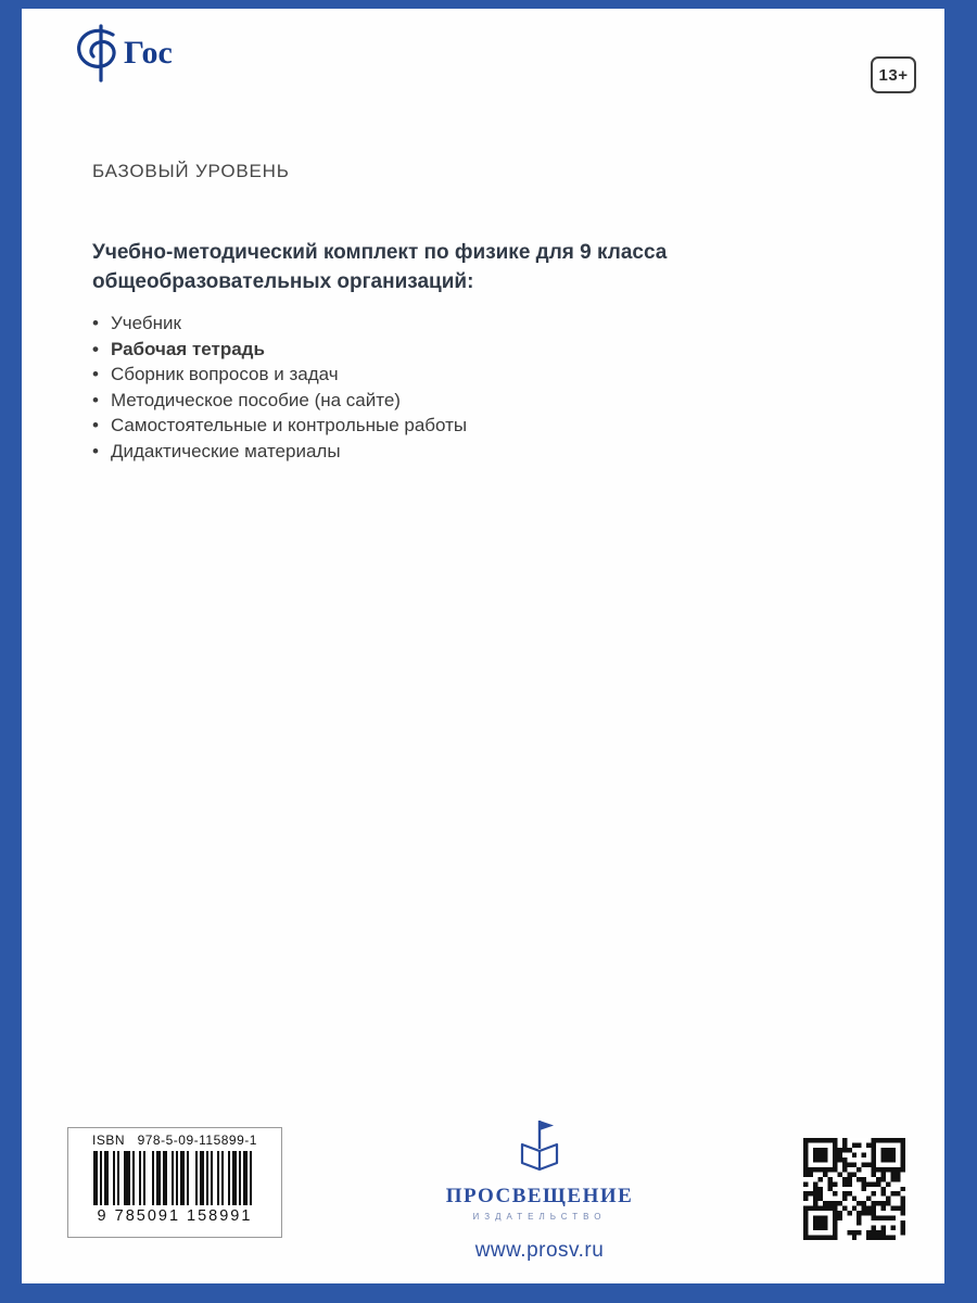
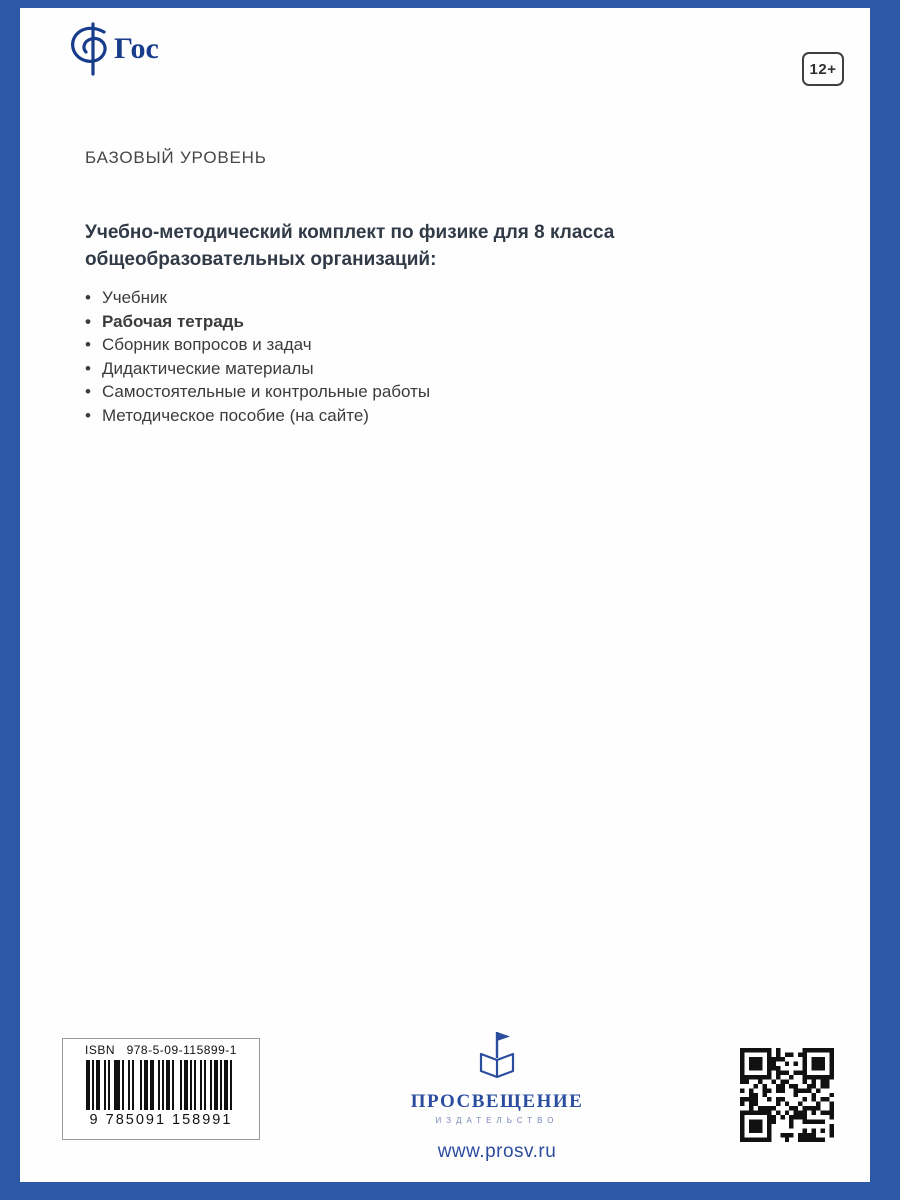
  Гос
- 13+
+ 12+
  БАЗОВЫЙ УРОВЕНЬ
- Учебно-методический комплект по физике для 9 класса общеобразовательных организаций:
+ Учебно-методический комплект по физике для 8 класса общеобразовательных организаций:
  Учебник
  Рабочая тетрадь
  Сборник вопросов и задач
- Методическое пособие (на сайте)
+ Дидактические материалы
  Самостоятельные и контрольные работы
- Дидактические материалы
+ Методическое пособие (на сайте)
  ISBN 978-5-09-115899-1
  9 785091 158991
  ПРОСВЕЩЕНИЕ
  ИЗДАТЕЛЬСТВО
  www.prosv.ru
